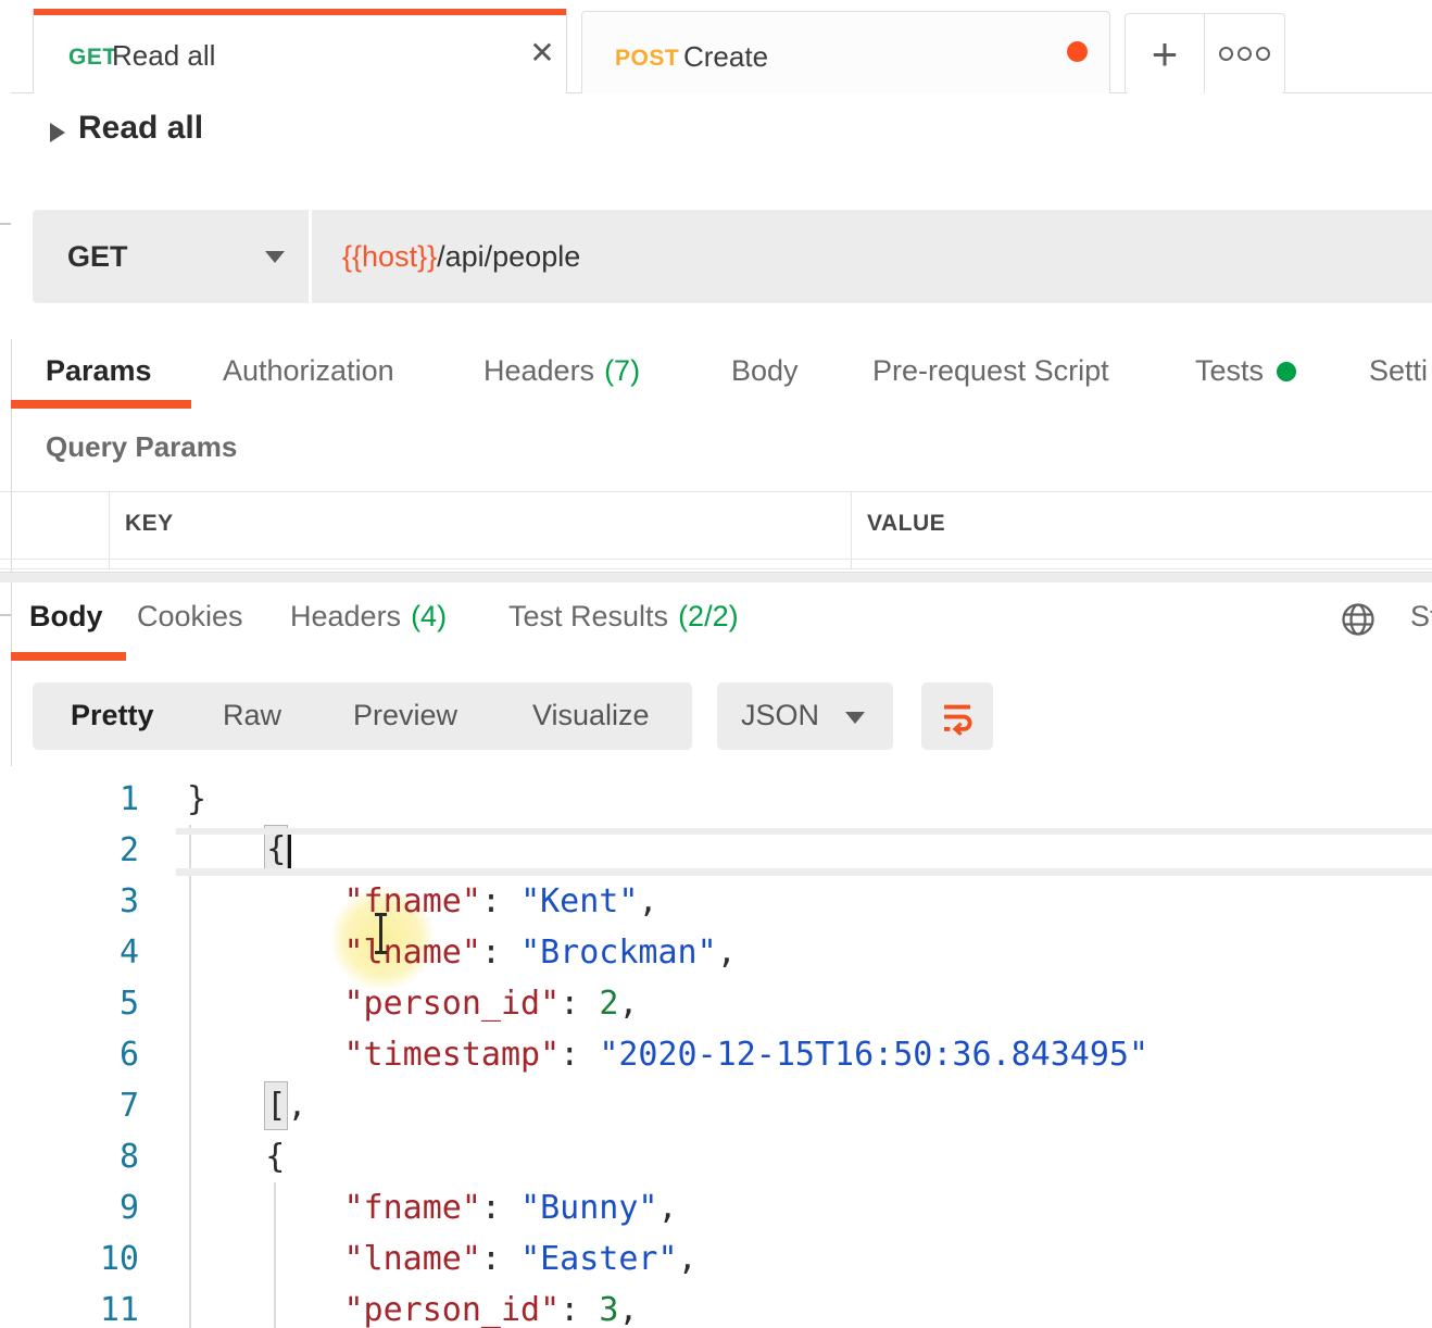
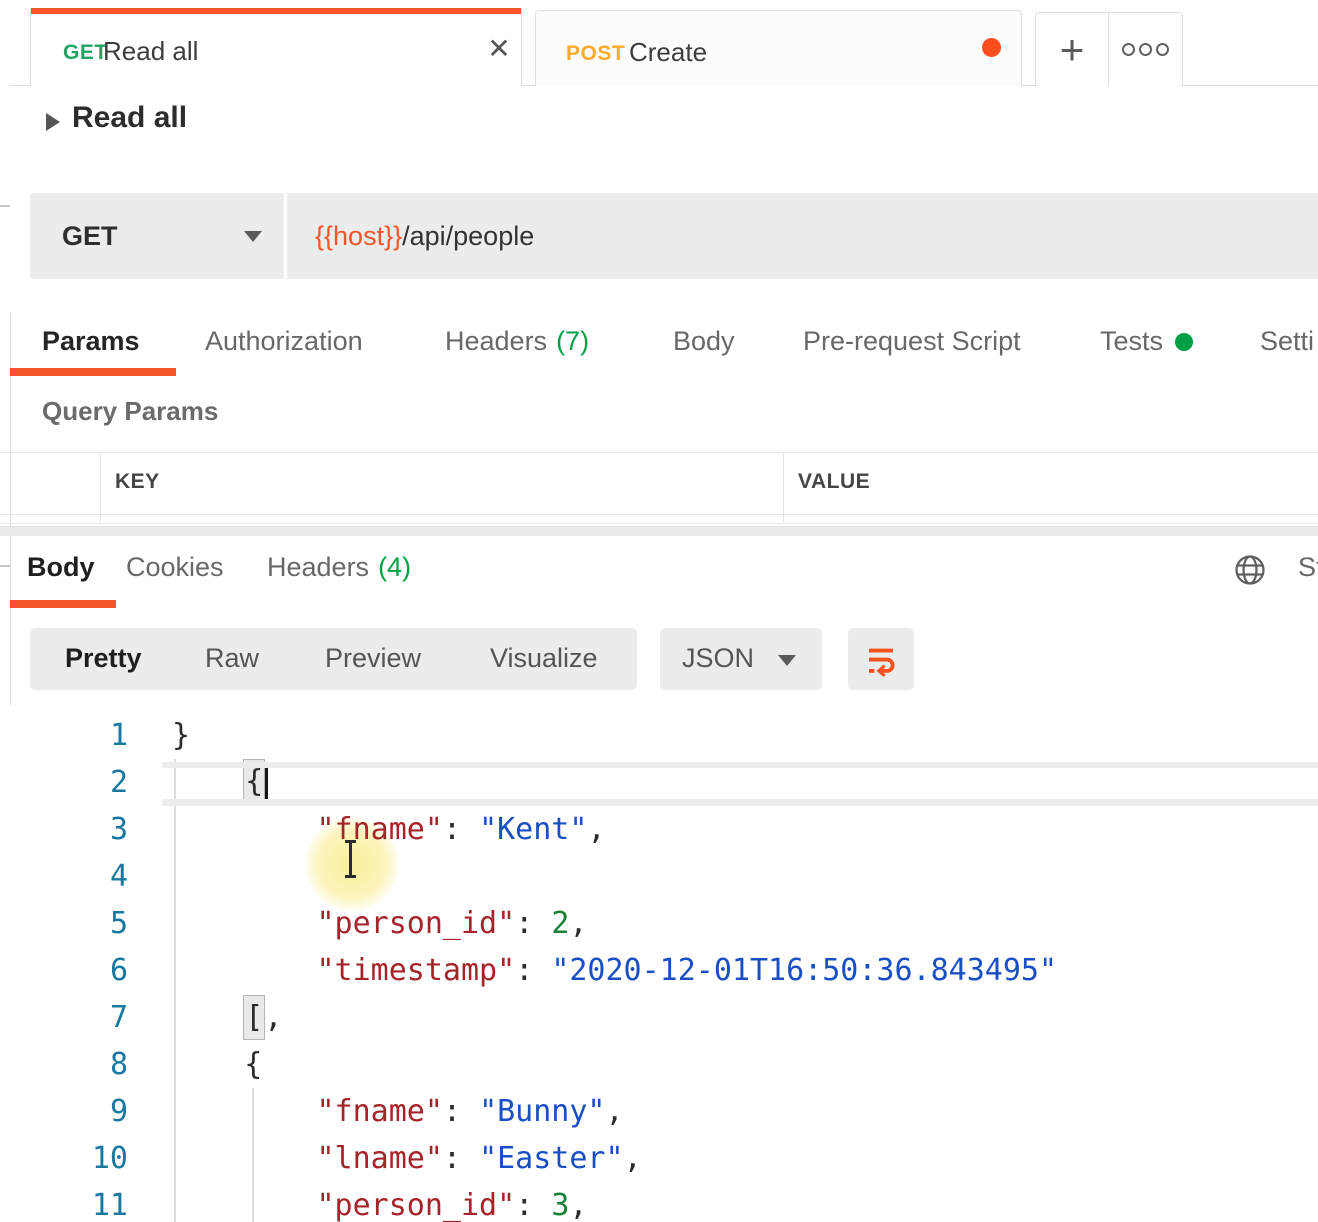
  GET
  Read all
  ✕
  POST
  Create
  +
  Read all
  GET
  {{host}}/api/people
  Params
  Authorization
  Headers (7)
  Body
  Pre-request Script
  Tests
  Setti
  Query Params
  KEY
  VALUE
  Body
  Cookies
  Headers (4)
- Test Results (2/2)
  Pretty
  Raw
  Preview
  Visualize
  JSON
  1
  }
  2
  {
  3
  "fname": "Kent",
  4
- "lname": "Brockman",
  5
  "person_id": 2,
  6
- "timestamp": "2020-12-15T16:50:36.843495"
+ "timestamp": "2020-12-01T16:50:36.843495"
  7
  [,
  8
  {
  9
  "fname": "Bunny",
  10
  "lname": "Easter",
  11
  "person_id": 3,
